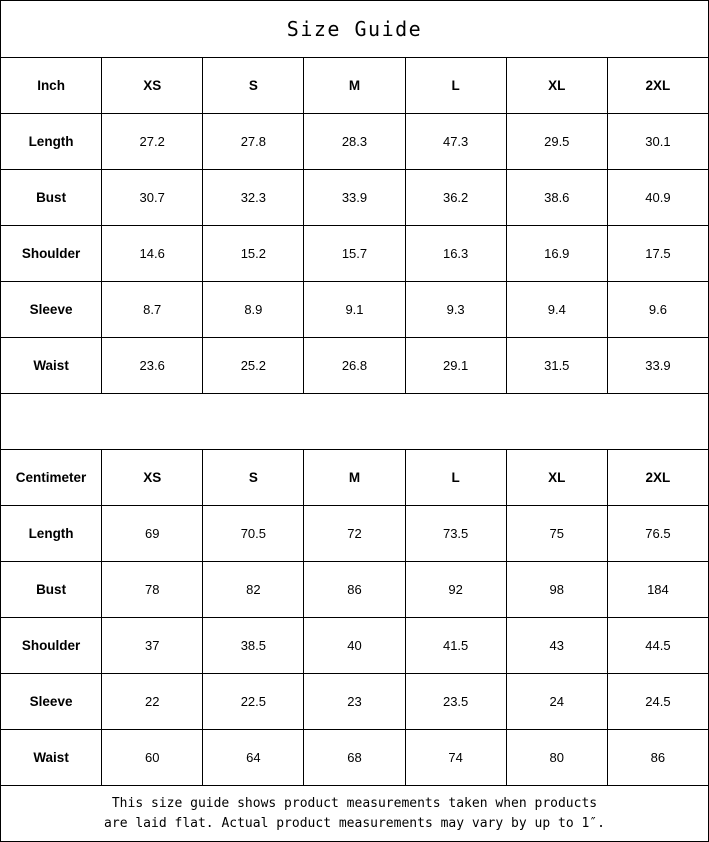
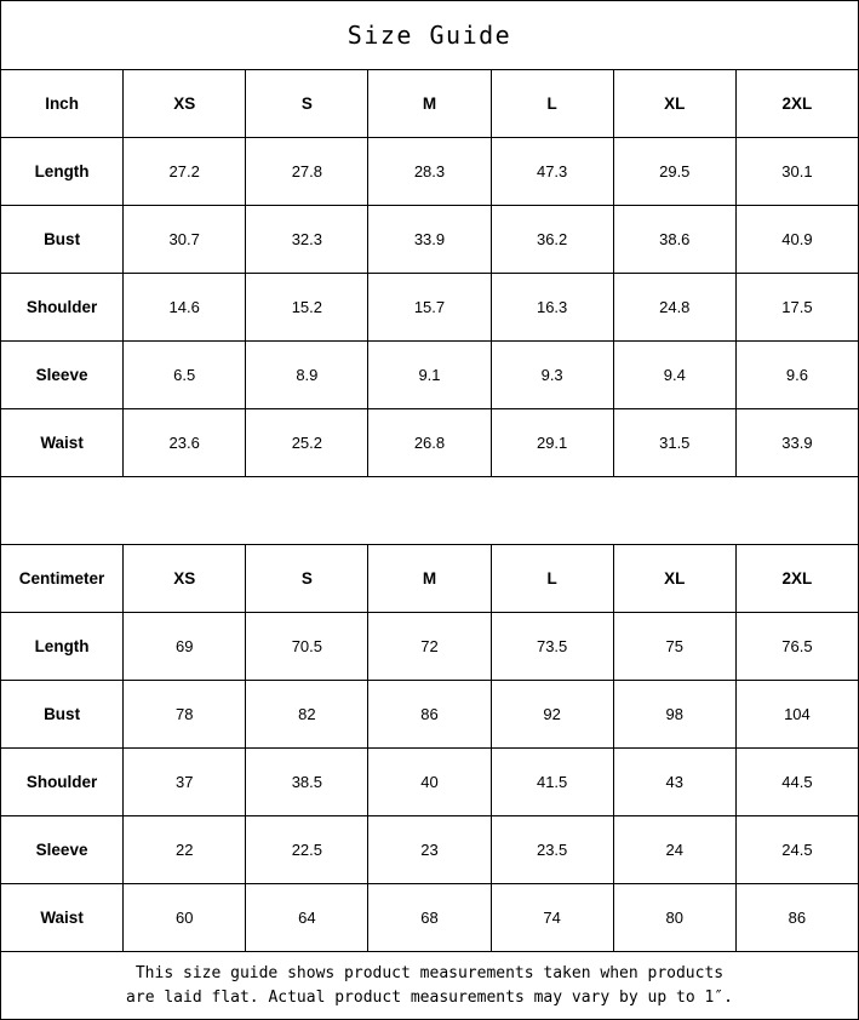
  Size Guide
  Inch
  XS
  S
  M
  L
  XL
  2XL
  Length
  27.2
  27.8
  28.3
  47.3
  29.5
  30.1
  Bust
  30.7
  32.3
  33.9
  36.2
  38.6
  40.9
  Shoulder
  14.6
  15.2
  15.7
  16.3
- 16.9
+ 24.8
  17.5
  Sleeve
- 8.7
+ 6.5
  8.9
  9.1
  9.3
  9.4
  9.6
  Waist
  23.6
  25.2
  26.8
  29.1
  31.5
  33.9
  Centimeter
  XS
  S
  M
  L
  XL
  2XL
  Length
  69
  70.5
  72
  73.5
  75
  76.5
  Bust
  78
  82
  86
  92
  98
- 184
+ 104
  Shoulder
  37
  38.5
  40
  41.5
  43
  44.5
  Sleeve
  22
  22.5
  23
  23.5
  24
  24.5
  Waist
  60
  64
  68
  74
  80
  86
  This size guide shows product measurements taken when products
  are laid flat. Actual product measurements may vary by up to 1″.
